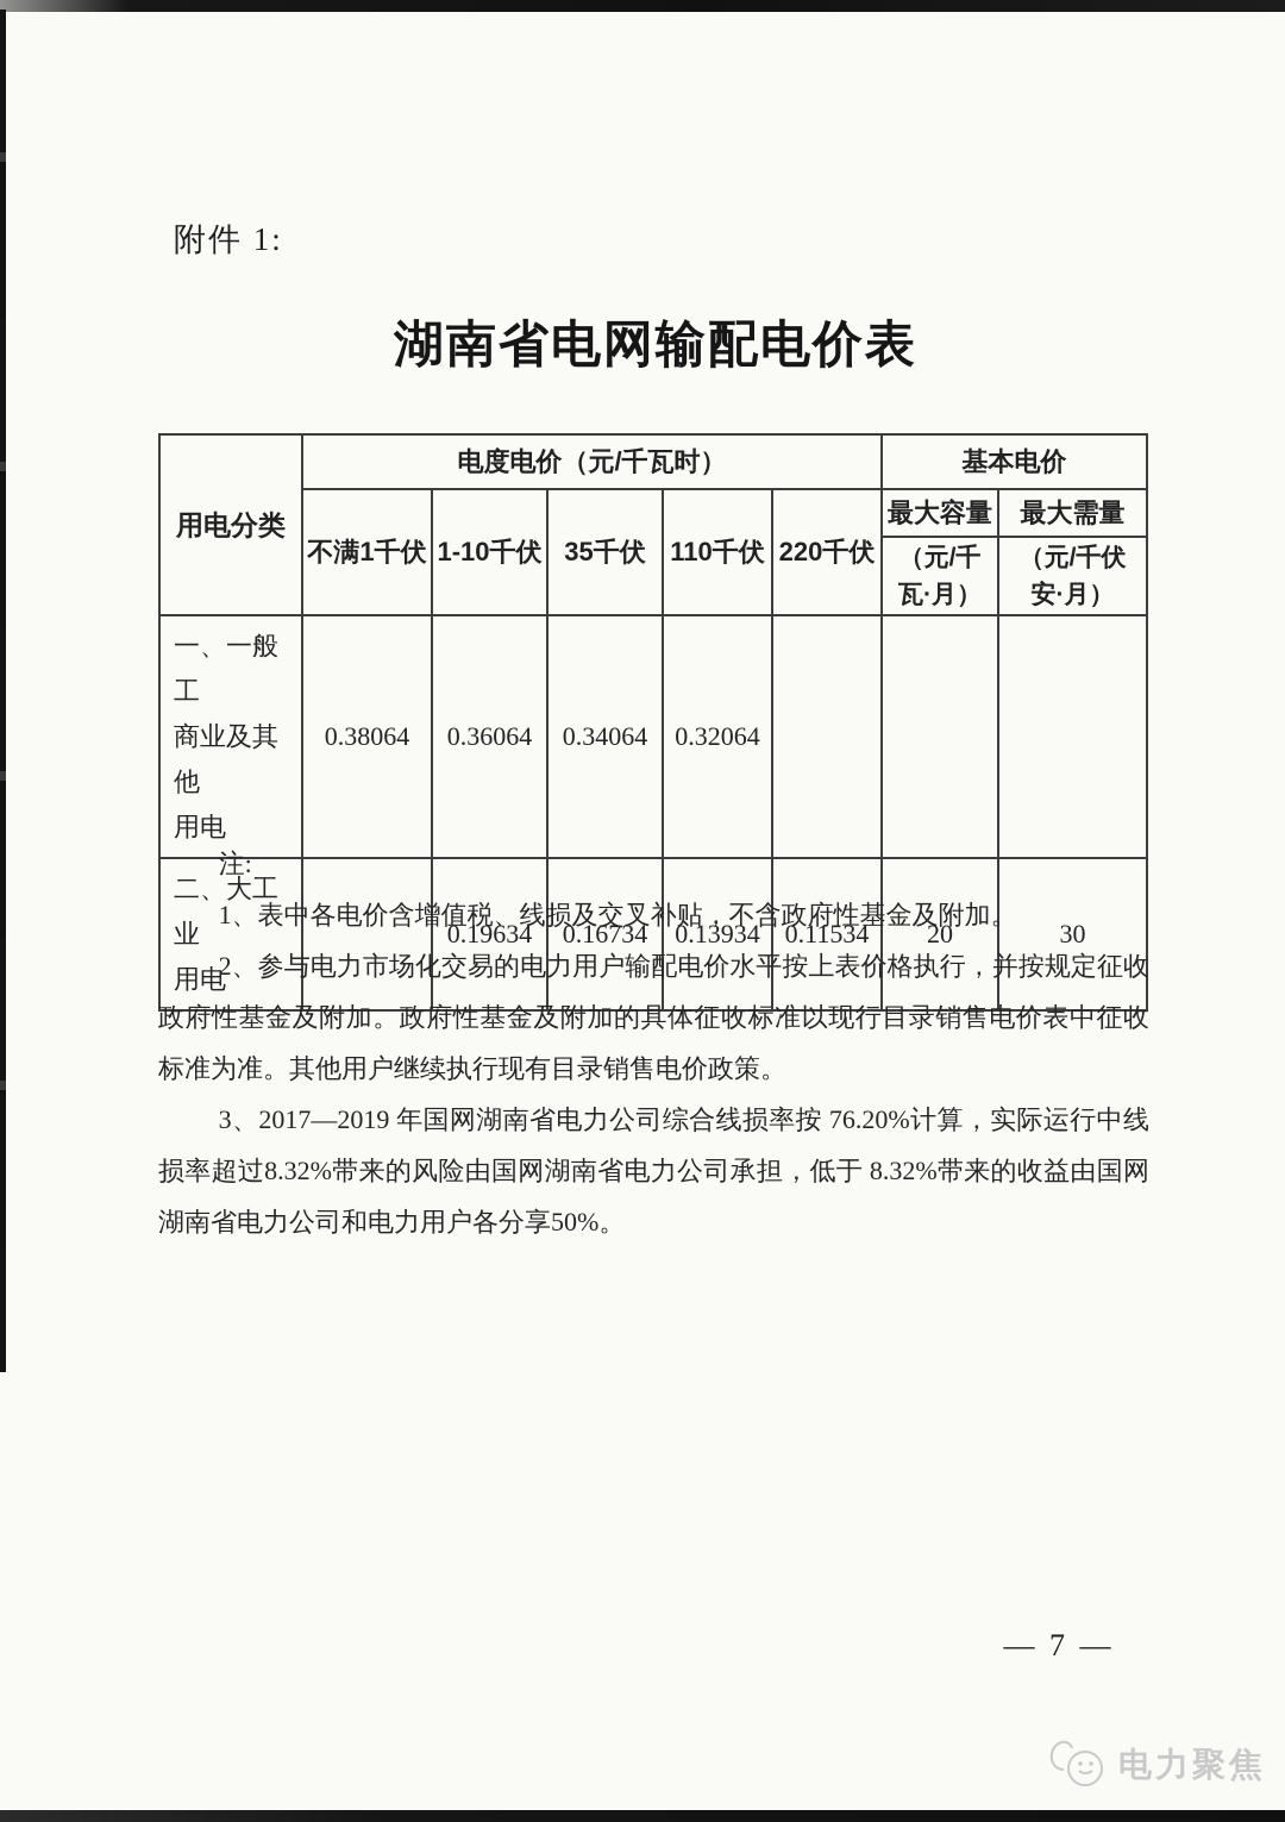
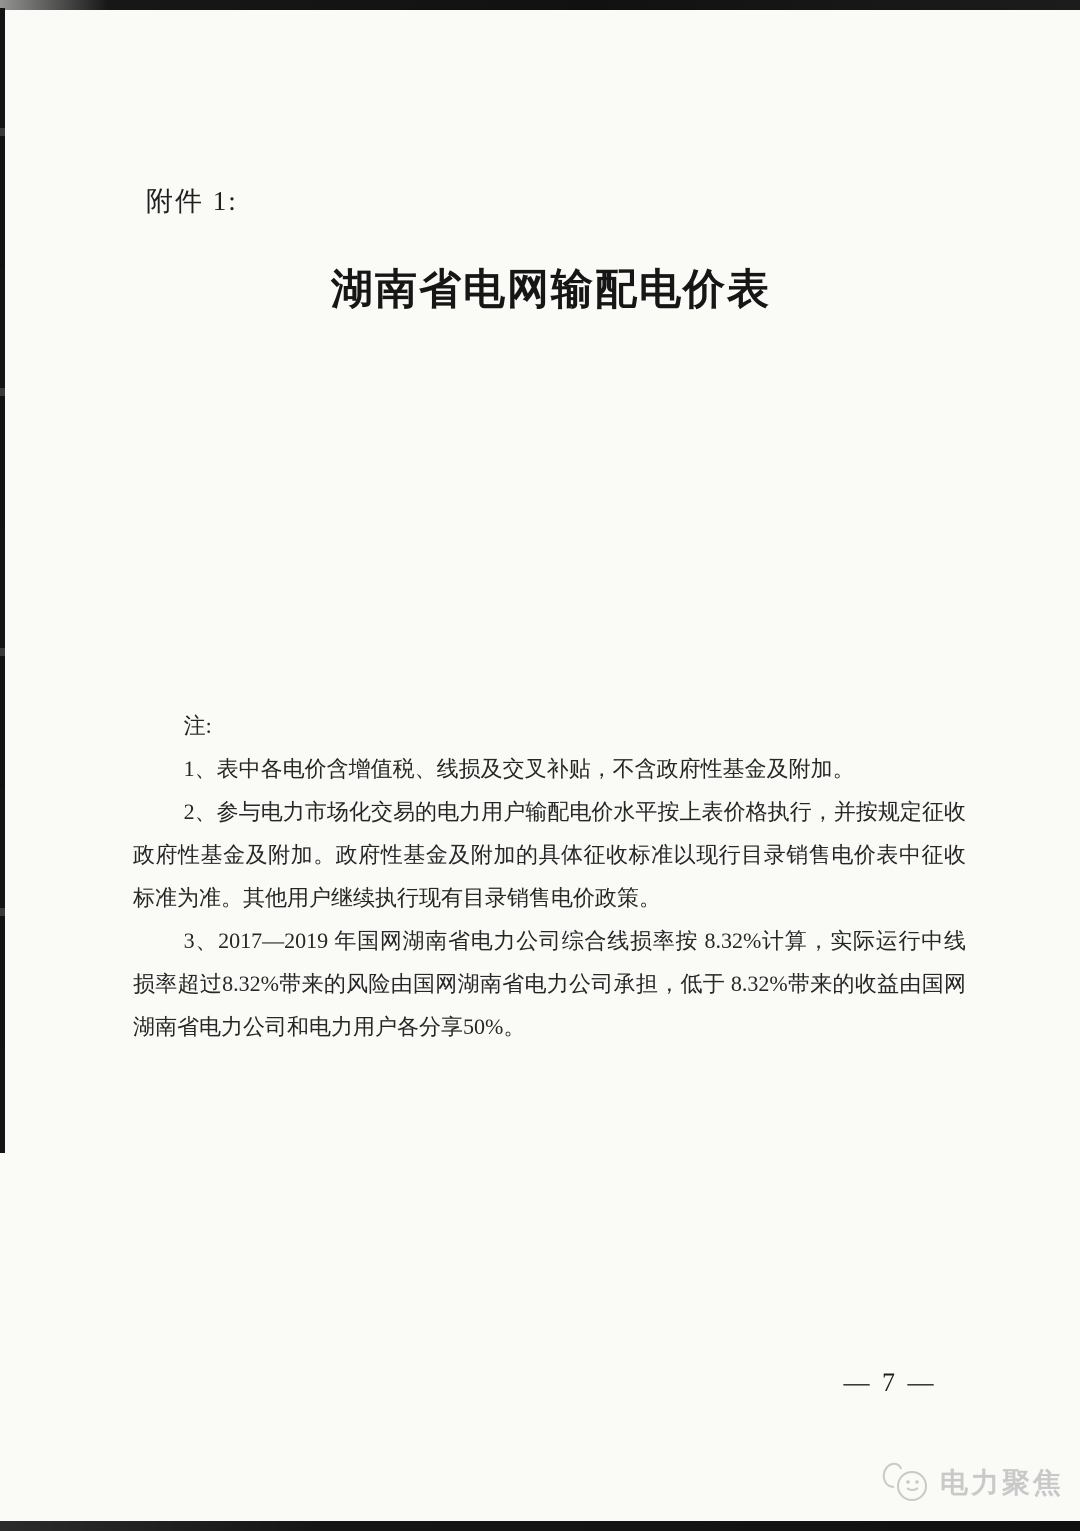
  附件 1:
  湖南省电网输配电价表
- 用电分类	电度电价（元/千瓦时）	基本电价
- 不满1千伏	1-10千伏	35千伏	110千伏	220千伏	最大容量	最大需量
- （元/千 瓦·月）	（元/千伏 安·月）
- 一、一般工 商业及其他 用电	0.38064	0.36064	0.34064	0.32064
- 二、大工业 用电		0.19634	0.16734	0.13934	0.11534	20	30
  注:
  1、表中各电价含增值税、线损及交叉补贴，不含政府性基金及附加。
  2、参与电力市场化交易的电力用户输配电价水平按上表价格执行，并按规定征收政府性基金及附加。政府性基金及附加的具体征收标准以现行目录销售电价表中征收标准为准。其他用户继续执行现有目录销售电价政策。
- 3、2017—2019 年国网湖南省电力公司综合线损率按 76.20%计算，实际运行中线损率超过8.32%带来的风险由国网湖南省电力公司承担，低于 8.32%带来的收益由国网湖南省电力公司和电力用户各分享50%。
+ 3、2017—2019 年国网湖南省电力公司综合线损率按 8.32%计算，实际运行中线损率超过8.32%带来的风险由国网湖南省电力公司承担，低于 8.32%带来的收益由国网湖南省电力公司和电力用户各分享50%。
  — 7 —
  电力聚焦
